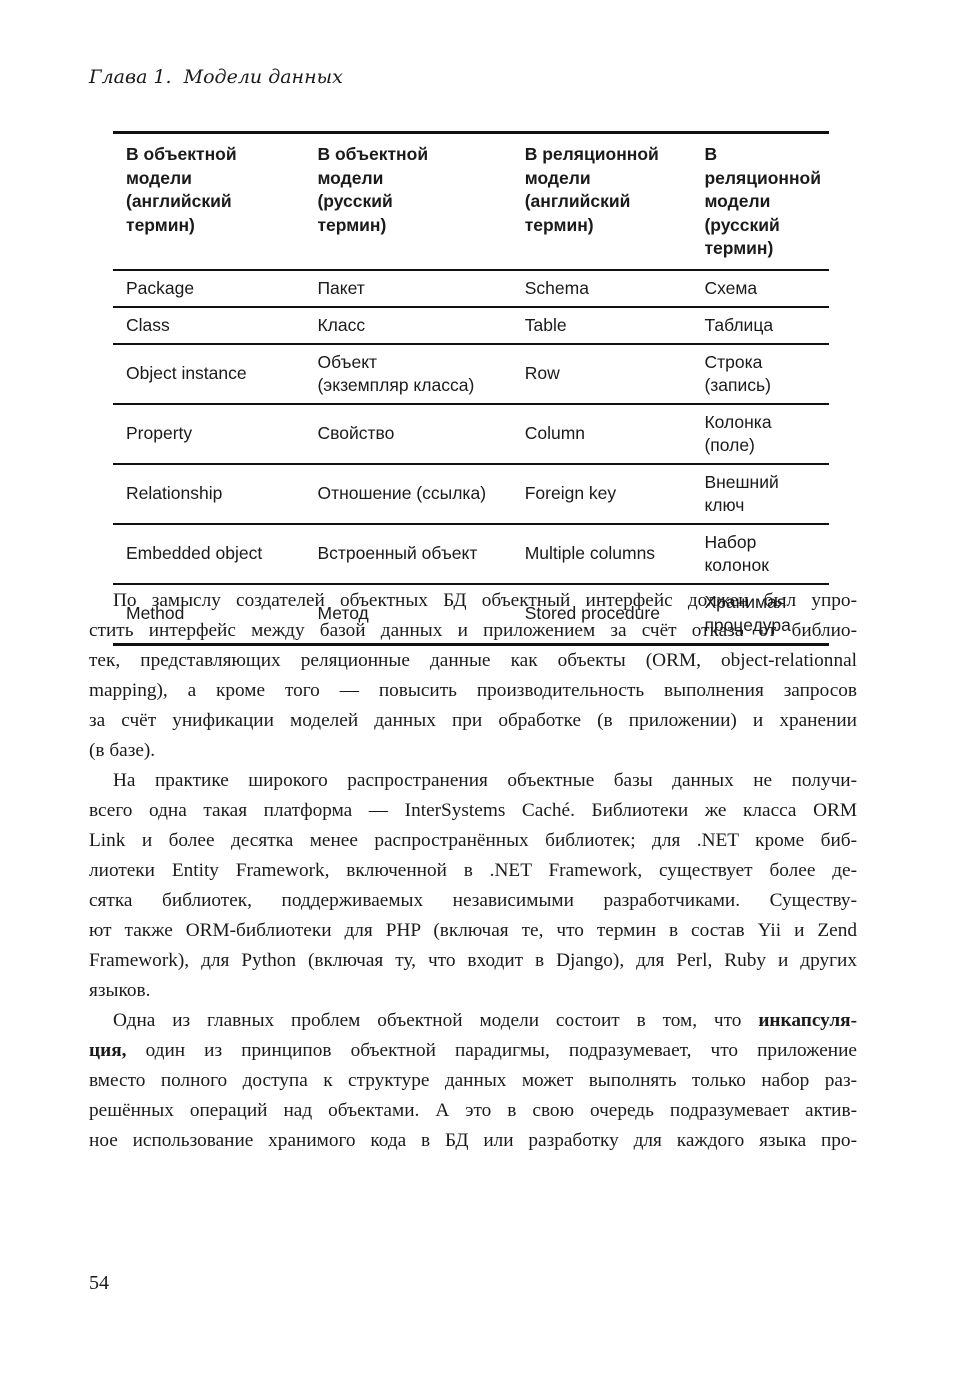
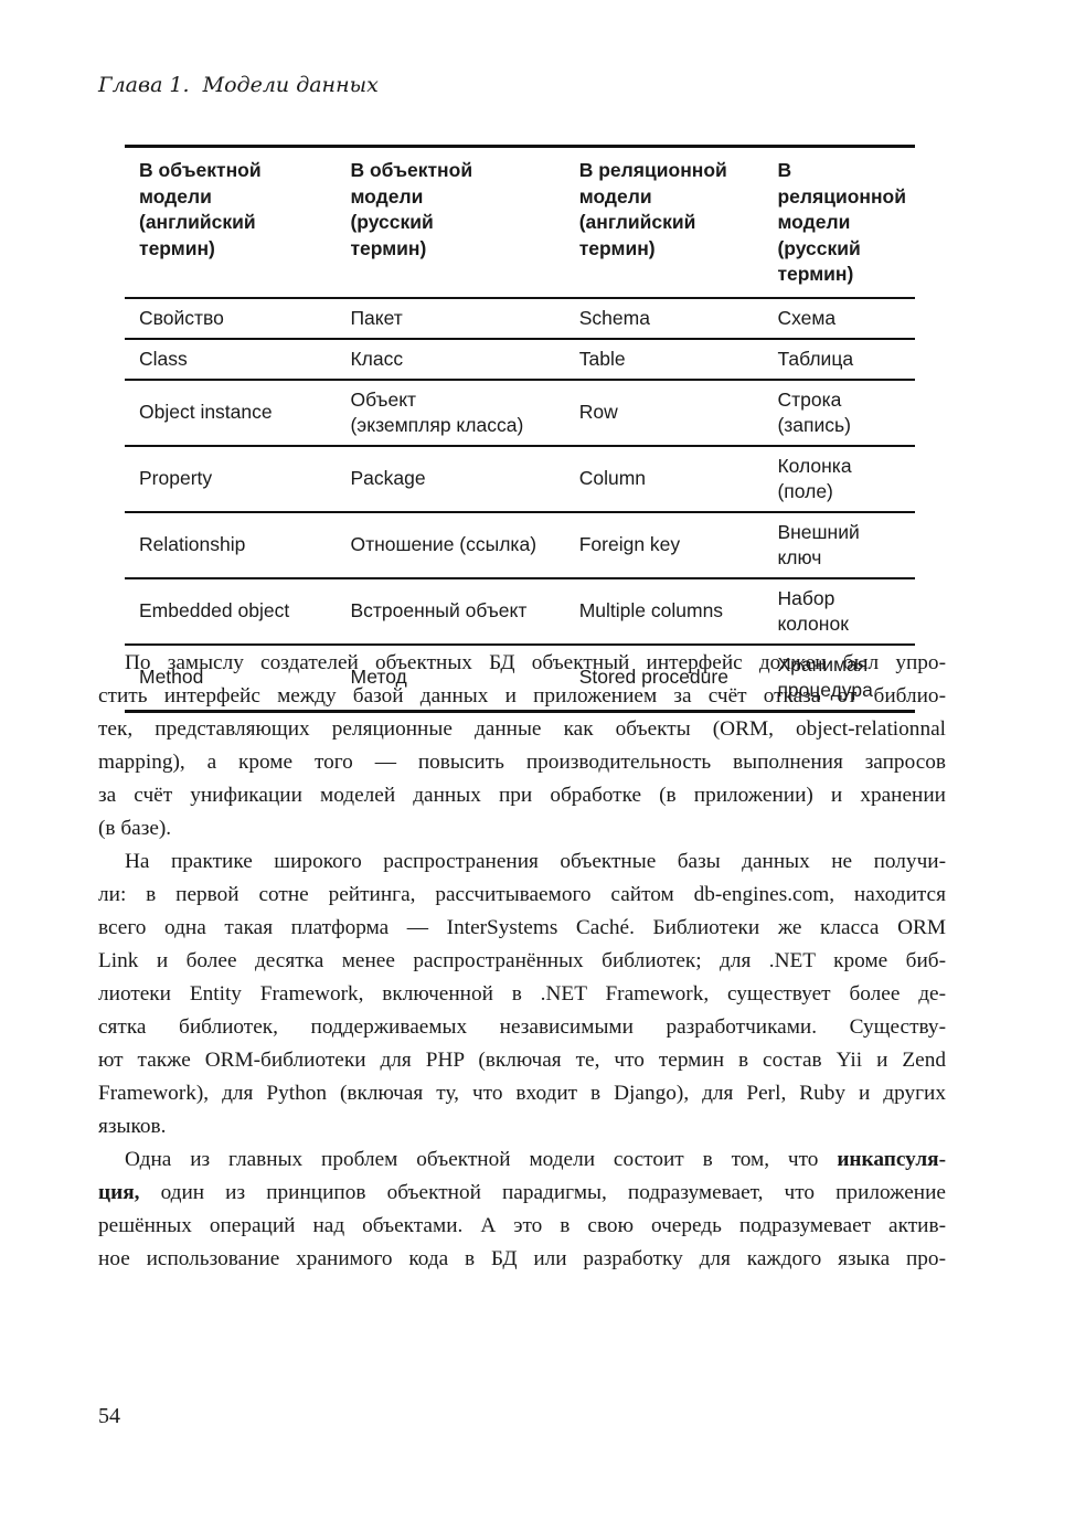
  Глава 1. Модели данных
  В объектной модели (английский термин)	В объектной модели (русский термин)	В реляционной модели (английский термин)	В реляционной модели (русский термин)
- Package	Пакет	Schema	Схема
+ Свойство	Пакет	Schema	Схема
  Class	Класс	Table	Таблица
  Object instance	Объект (экземпляр класса)	Row	Строка (запись)
- Property	Свойство	Column	Колонка (поле)
+ Property	Package	Column	Колонка (поле)
  Relationship	Отношение (ссылка)	Foreign key	Внешний ключ
  Embedded object	Встроенный объект	Multiple columns	Набор колонок
  Method	Метод	Stored procedure	Хранимая процедура
  По замыслу создателей объектных БД объектный интерфейс должен был упро-
  стить интерфейс между базой данных и приложением за счёт отказа от библио-
  тек, представляющих реляционные данные как объекты (ORM, object-relationnal
  mapping), а кроме того — повысить производительность выполнения запросов
  за счёт унификации моделей данных при обработке (в приложении) и хранении
  (в базе).
  На практике широкого распространения объектные базы данных не получи-
+ ли: в первой сотне рейтинга, рассчитываемого сайтом db-engines.com, находится
  всего одна такая платформа — InterSystems Caché. Библиотеки же класса ORM
  Link и более десятка менее распространённых библиотек; для .NET кроме биб-
  лиотеки Entity Framework, включенной в .NET Framework, существует более де-
  сятка библиотек, поддерживаемых независимыми разработчиками. Существу-
  ют также ORM-библиотеки для PHP (включая те, что термин в состав Yii и Zend
  Framework), для Python (включая ту, что входит в Django), для Perl, Ruby и других
  языков.
  Одна из главных проблем объектной модели состоит в том, что инкапсуля-
  ция, один из принципов объектной парадигмы, подразумевает, что приложение
- вместо полного доступа к структуре данных может выполнять только набор раз-
  решённых операций над объектами. А это в свою очередь подразумевает актив-
  ное использование хранимого кода в БД или разработку для каждого языка про-
  54
